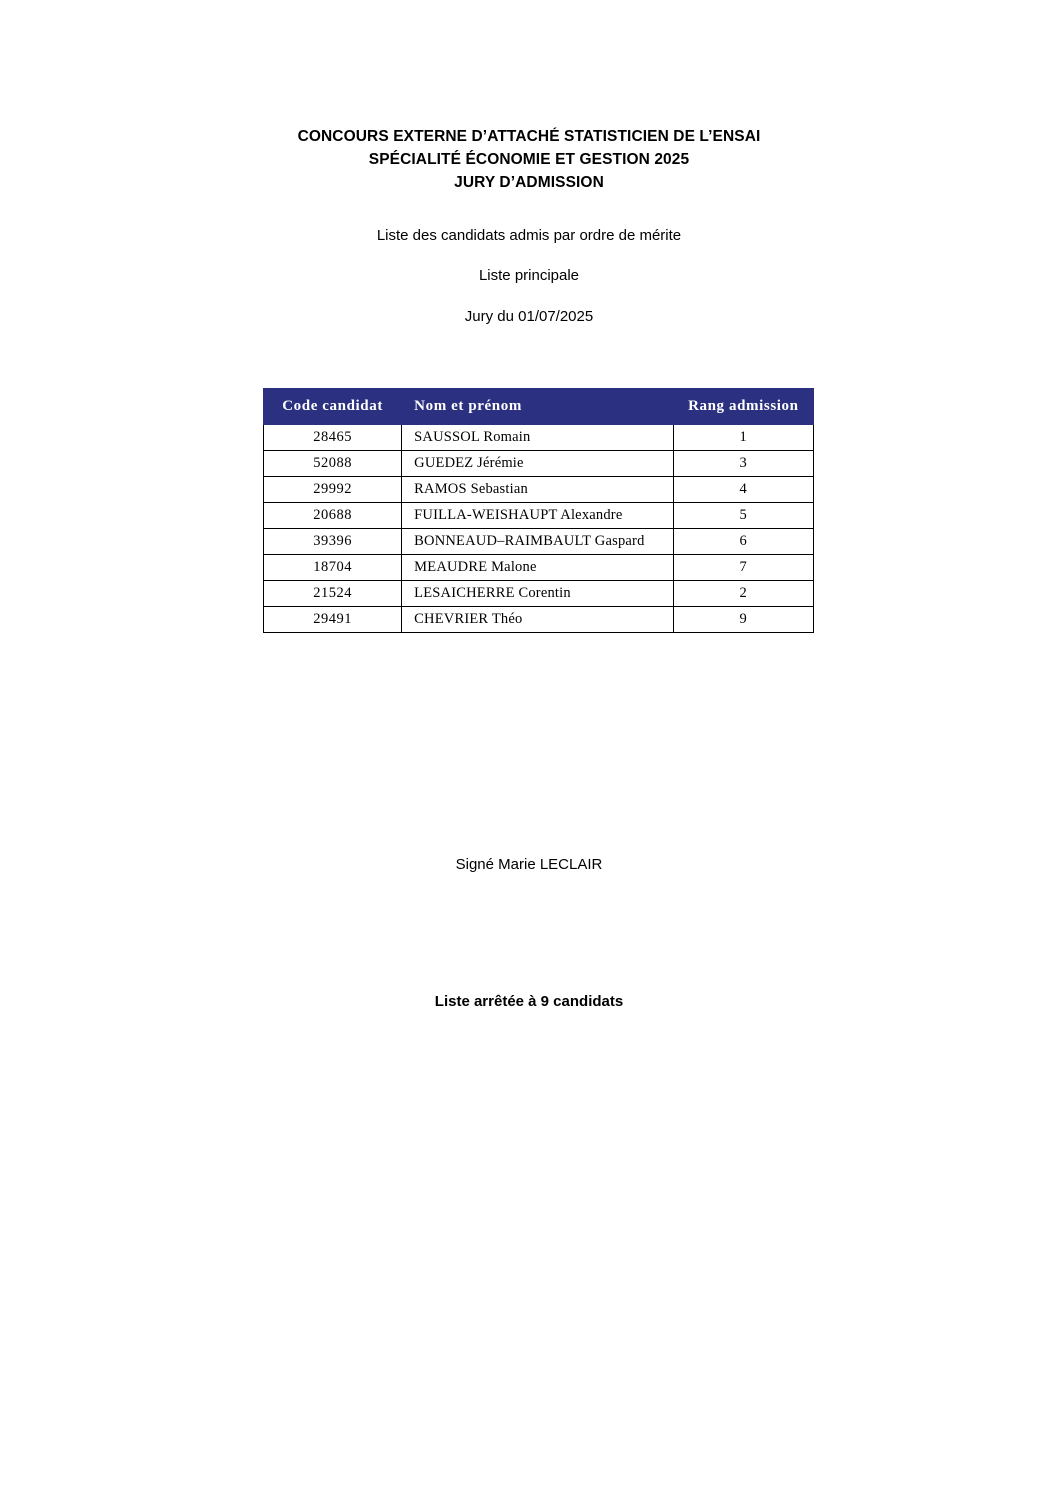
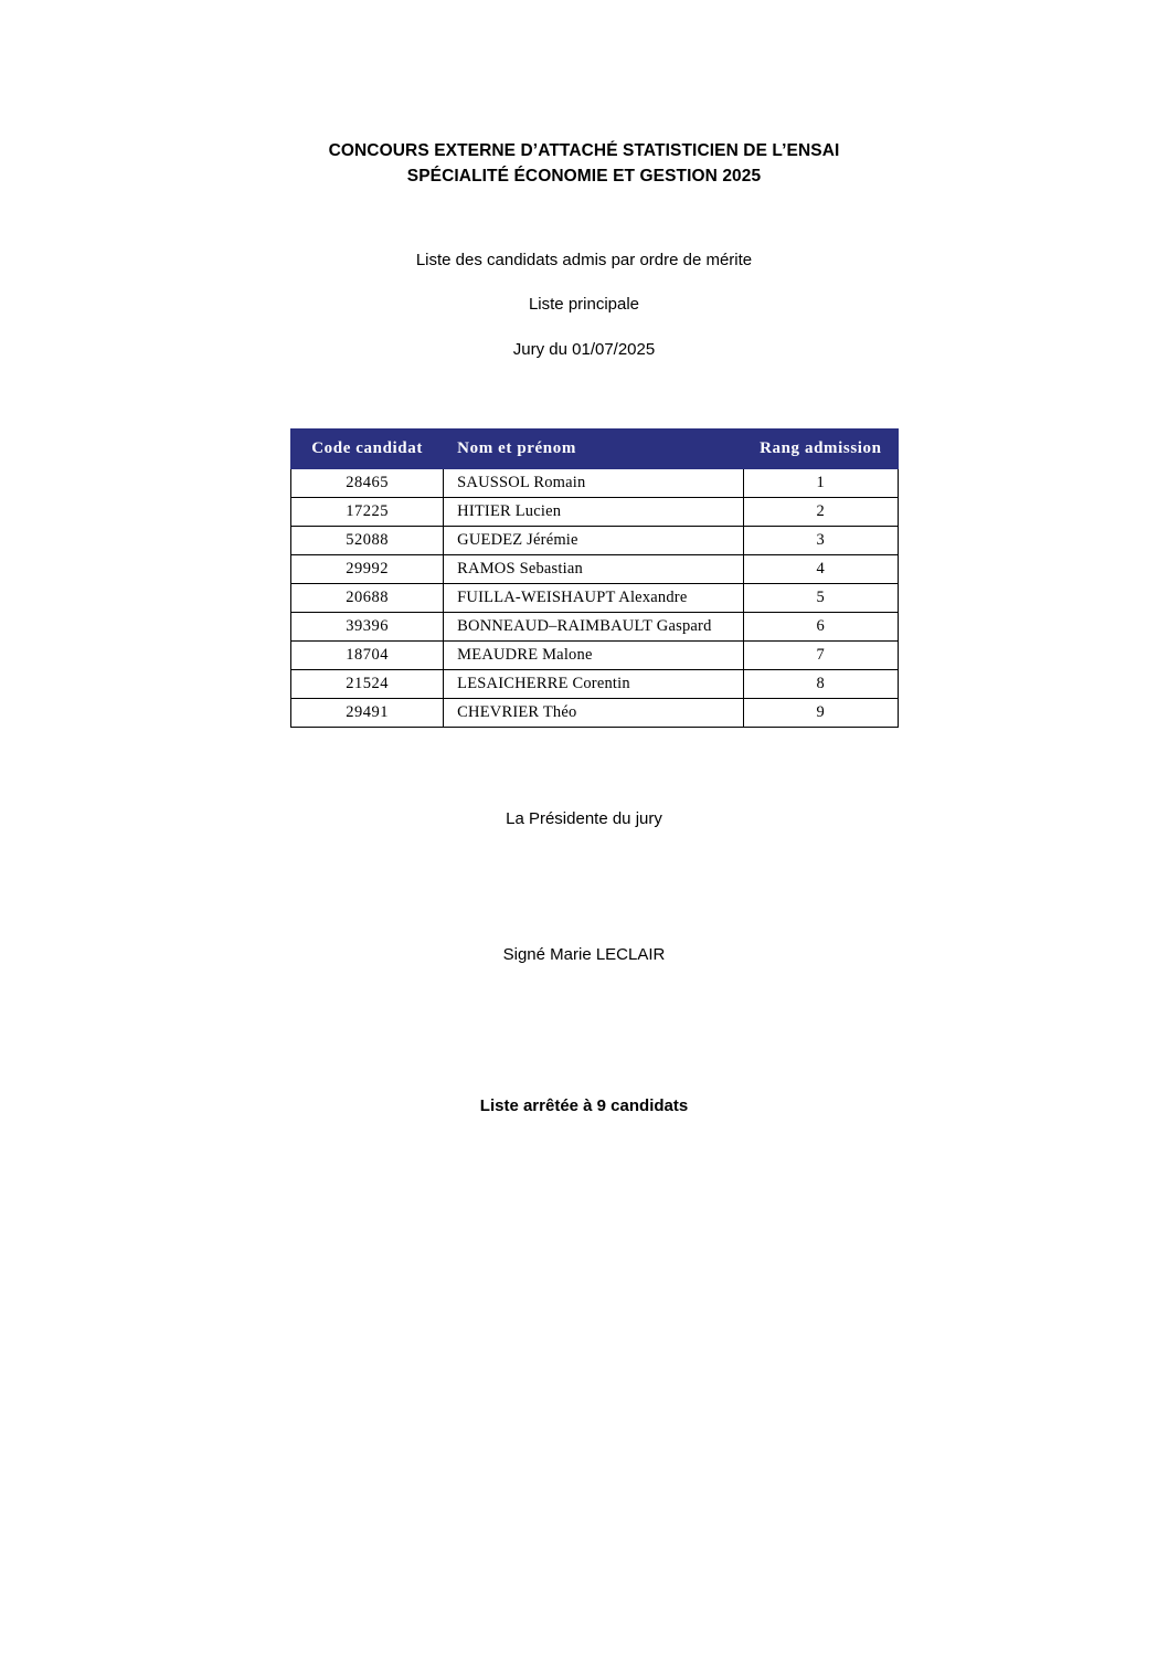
  CONCOURS EXTERNE D’ATTACHÉ STATISTICIEN DE L’ENSAI
  SPÉCIALITÉ ÉCONOMIE ET GESTION 2025
- JURY D’ADMISSION
  Liste des candidats admis par ordre de mérite
  Liste principale
  Jury du 01/07/2025
  Code candidat	Nom et prénom	Rang admission
  28465	SAUSSOL Romain	1
+ 17225	HITIER Lucien	2
  52088	GUEDEZ Jérémie	3
  29992	RAMOS Sebastian	4
  20688	FUILLA-WEISHAUPT Alexandre	5
  39396	BONNEAUD–RAIMBAULT Gaspard	6
  18704	MEAUDRE Malone	7
- 21524	LESAICHERRE Corentin	2
+ 21524	LESAICHERRE Corentin	8
  29491	CHEVRIER Théo	9
+ La Présidente du jury
  Signé Marie LECLAIR
  Liste arrêtée à 9 candidats
